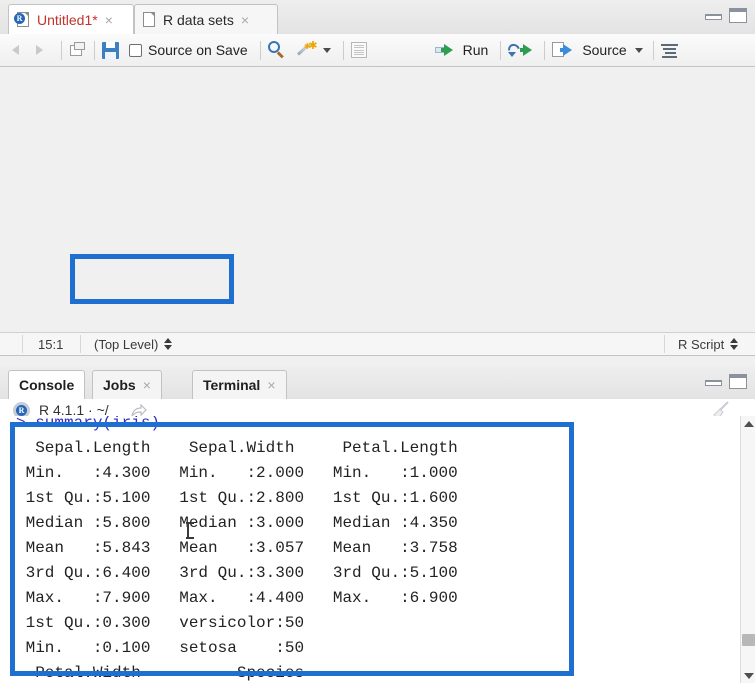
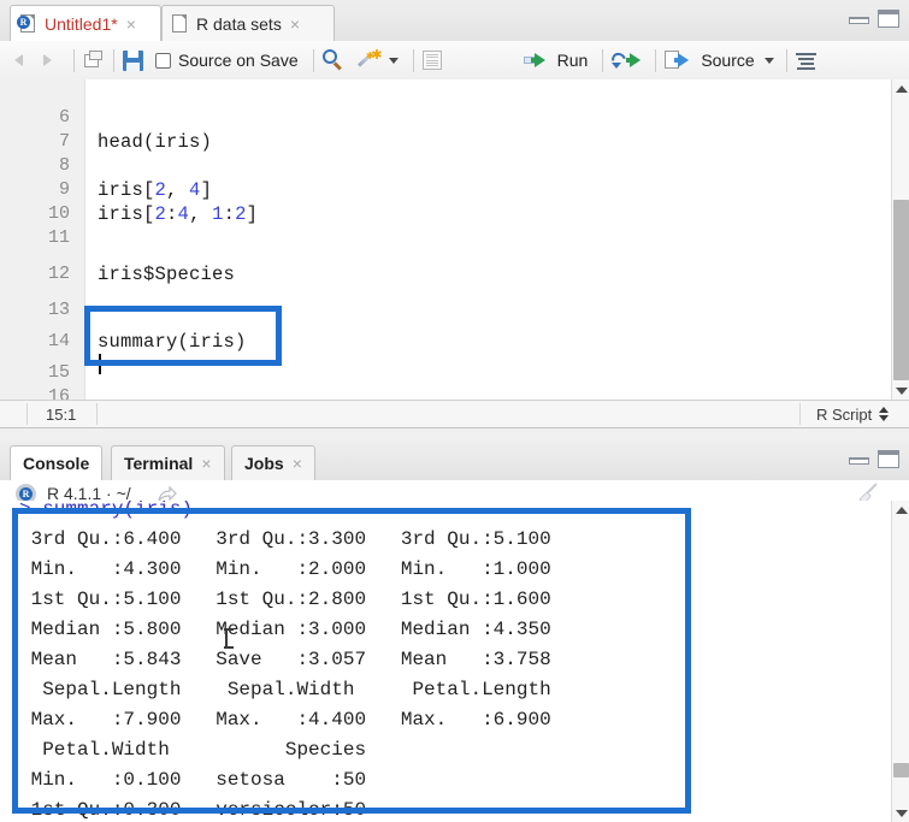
  R
  Untitled1*
  ×
  R data sets
  ×
  Source on Save
  ✱
  ✱
  Run
  Source
+ 6
+ 7
+ 8
+ 9
+ 10
+ 11
+ 12
+ 13
+ 14
+ 15
+ 16
+ head(iris)
+ iris[2, 4]
+ iris[2:4, 1:2]
+ iris$Species
+ summary(iris)
  15:1
- (Top Level)
  R Script
  Console
- Jobs
+ Terminal
  ×
- Terminal
+ Jobs
  ×
  R
  R 4.1.1 · ~/
  > summary(iris)
- Sepal.Length Sepal.Width Petal.Length
+ 3rd Qu.:6.400 3rd Qu.:3.300 3rd Qu.:5.100
  Min. :4.300 Min. :2.000 Min. :1.000
  1st Qu.:5.100 1st Qu.:2.800 1st Qu.:1.600
  Median :5.800 Mdian :3.000 Median :4.350
- Mean :5.843 Mean :3.057 Mean :3.758
+ Mean :5.843 Save :3.057 Mean :3.758
- 3rd Qu.:6.400 3rd Qu.:3.300 3rd Qu.:5.100
+ Sepal.Length Sepal.Width Petal.Length
  Max. :7.900 Max. :4.400 Max. :6.900
- 1st Qu.:0.300 versicolor:50
+ Petal.Width Species
  Min. :0.100 setosa :50
- Petal.Width Species
+ 1st Qu.:0.300 versicolor:50
